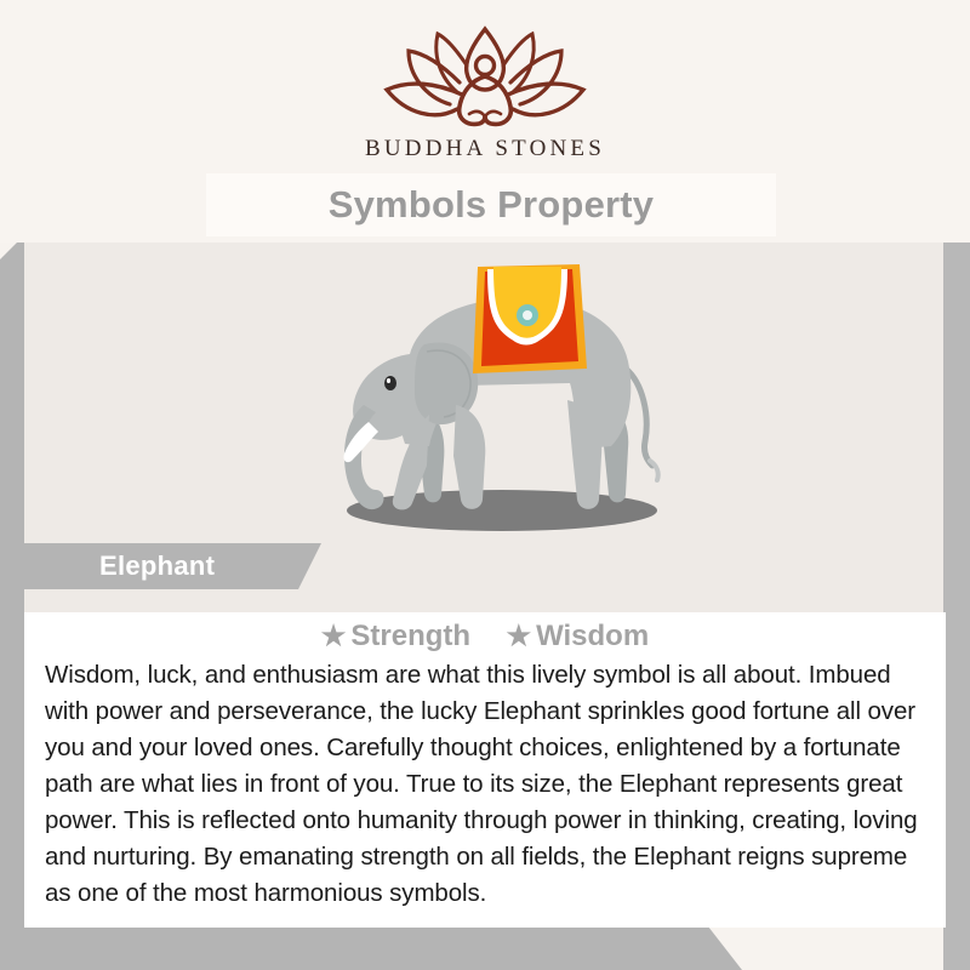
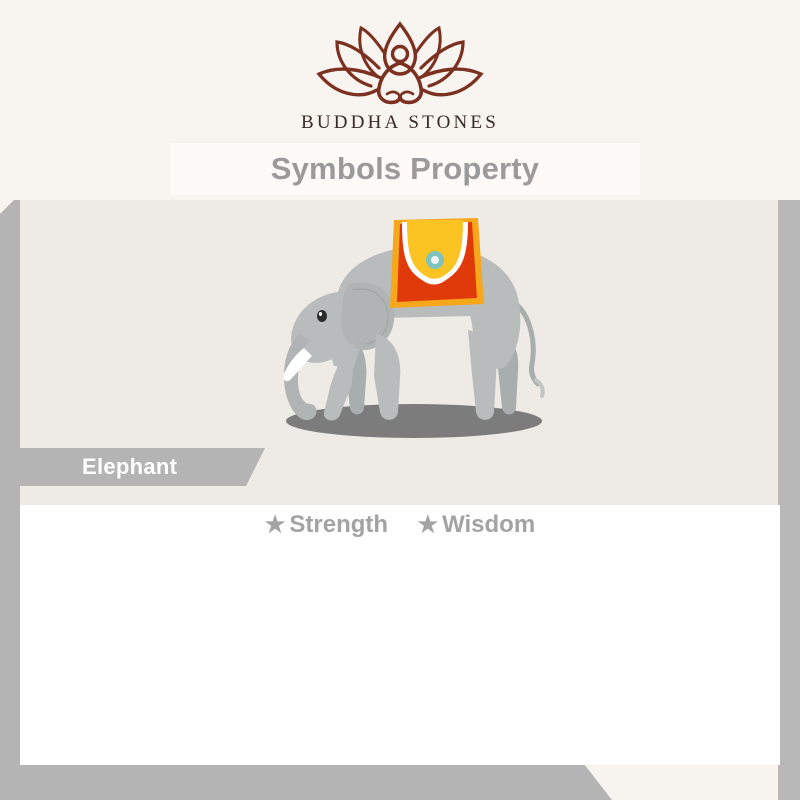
  BUDDHA STONES
  Symbols Property
  Elephant
  ★ Strength ★ Wisdom
- Wisdom, luck, and enthusiasm are what this lively symbol is all about. Imbued with power and perseverance, the lucky Elephant sprinkles good fortune all over you and your loved ones. Carefully thought choices, enlightened by a fortunate path are what lies in front of you. True to its size, the Elephant represents great power. This is reflected onto humanity through power in thinking, creating, loving and nurturing. By emanating strength on all fields, the Elephant reigns supreme as one of the most harmonious symbols.
